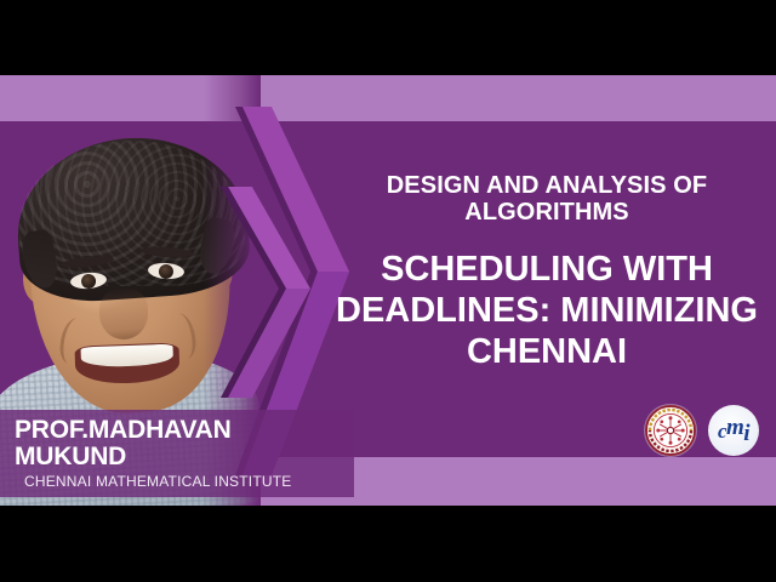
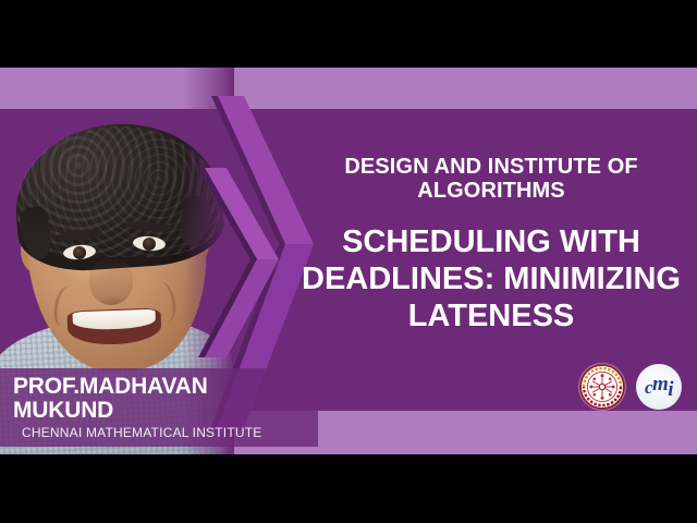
- DESIGN AND ANALYSIS OF ALGORITHMS
+ DESIGN AND INSTITUTE OF ALGORITHMS
- SCHEDULING WITH DEADLINES: MINIMIZING CHENNAI
+ SCHEDULING WITH DEADLINES: MINIMIZING LATENESS
  PROF.MADHAVAN MUKUND
  CHENNAI MATHEMATICAL INSTITUTE
  cmi
